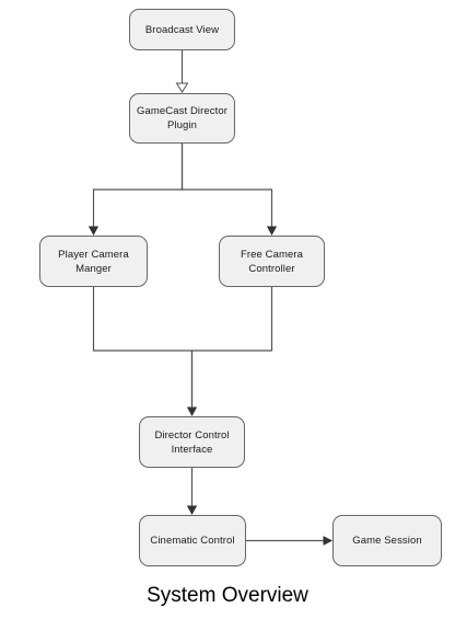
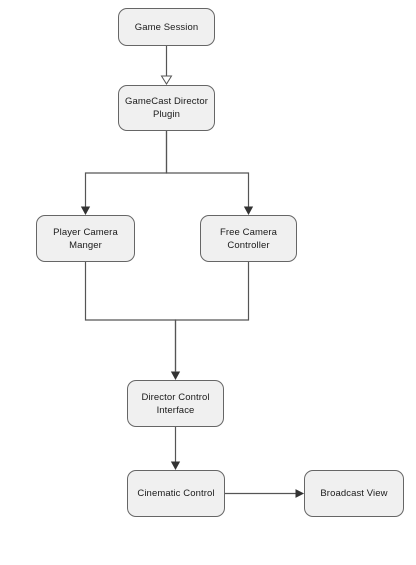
- Broadcast View
+ Game Session
  GameCast Director
  Plugin
  Player Camera
  Manger
  Free Camera
  Controller
  Director Control
  Interface
  Cinematic Control
- Game Session
+ Broadcast View
- System Overview
